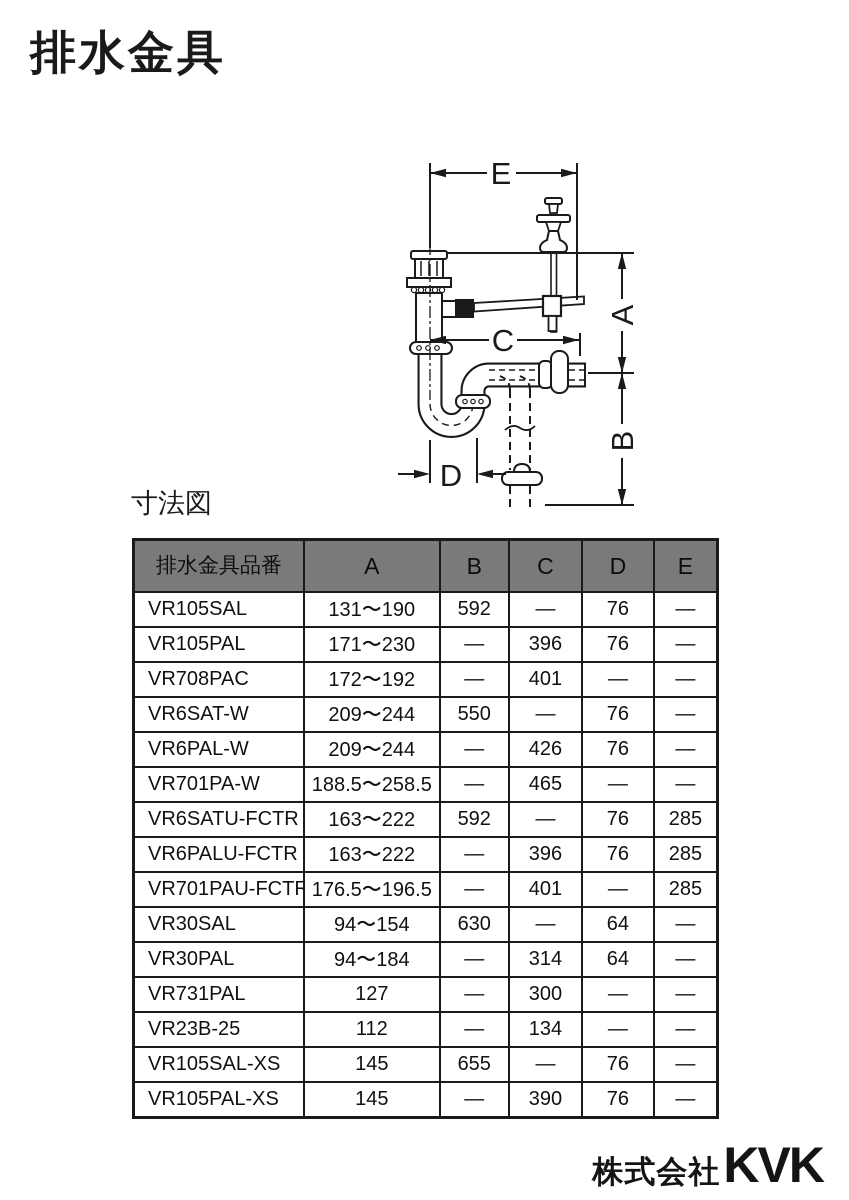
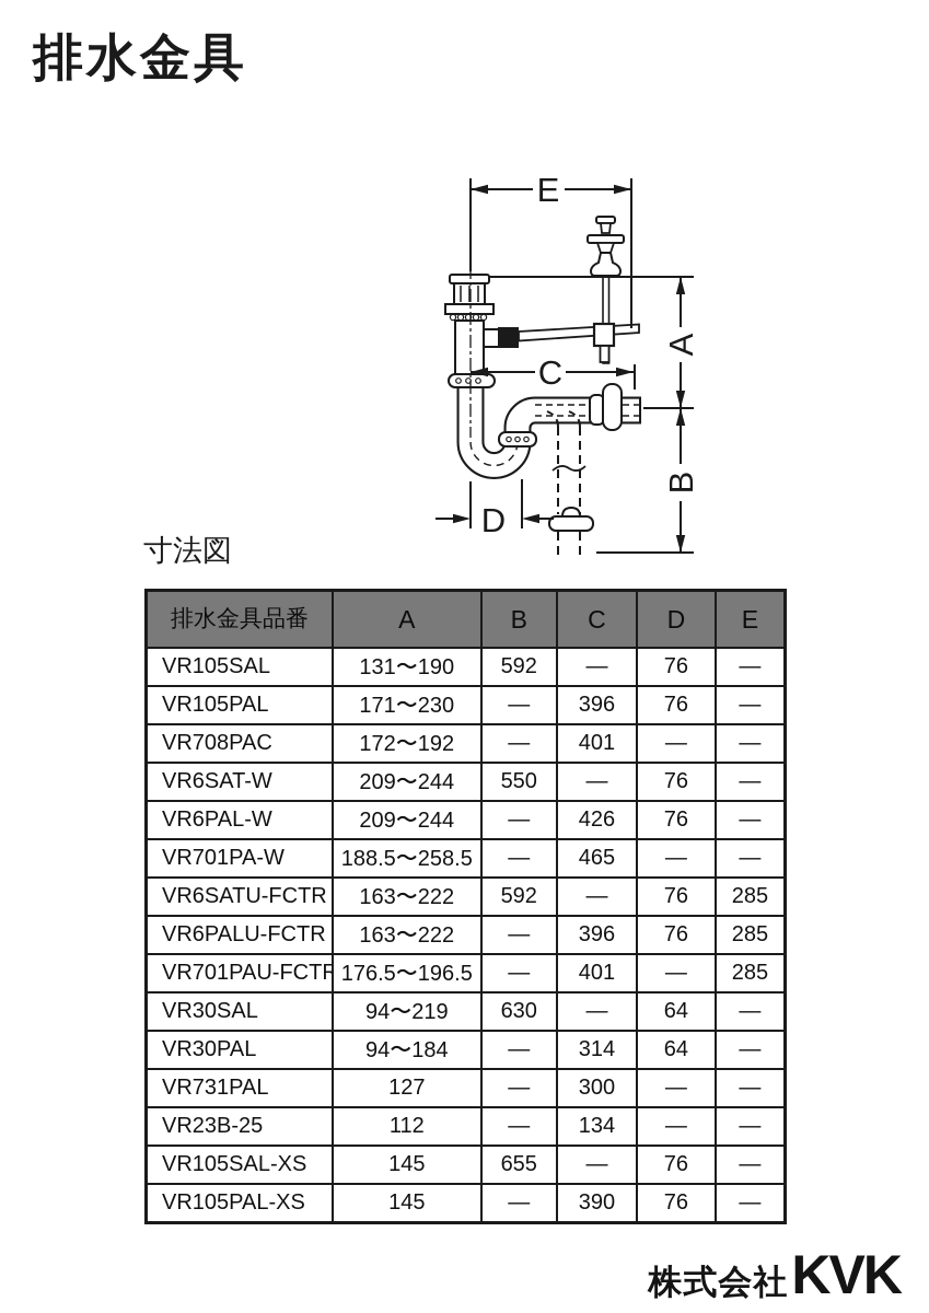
  排水金具
  E
  C
  D
  寸法図
  排水金具品番	A	B	C	D	E
  VR105SAL	131〜190	592	—	76	—
  VR105PAL	171〜230	—	396	76	—
  VR708PAC	172〜192	—	401	—	—
  VR6SAT-W	209〜244	550	—	76	—
  VR6PAL-W	209〜244	—	426	76	—
  VR701PA-W	188.5〜258.5	—	465	—	—
  VR6SATU-FCTR	163〜222	592	—	76	285
  VR6PALU-FCTR	163〜222	—	396	76	285
  VR701PAU-FCTR	176.5〜196.5	—	401	—	285
- VR30SAL	94〜154	630	—	64	—
+ VR30SAL	94〜219	630	—	64	—
  VR30PAL	94〜184	—	314	64	—
  VR731PAL	127	—	300	—	—
  VR23B-25	112	—	134	—	—
  VR105SAL-XS	145	655	—	76	—
  VR105PAL-XS	145	—	390	76	—
  株式会社
  KVK
